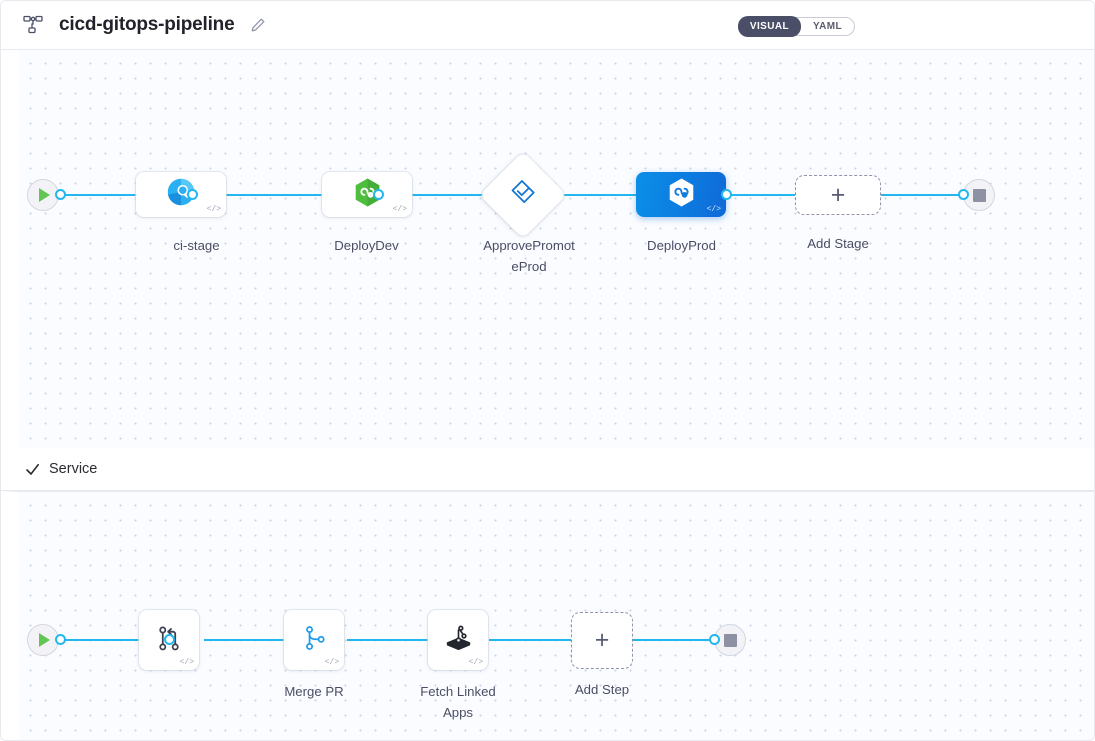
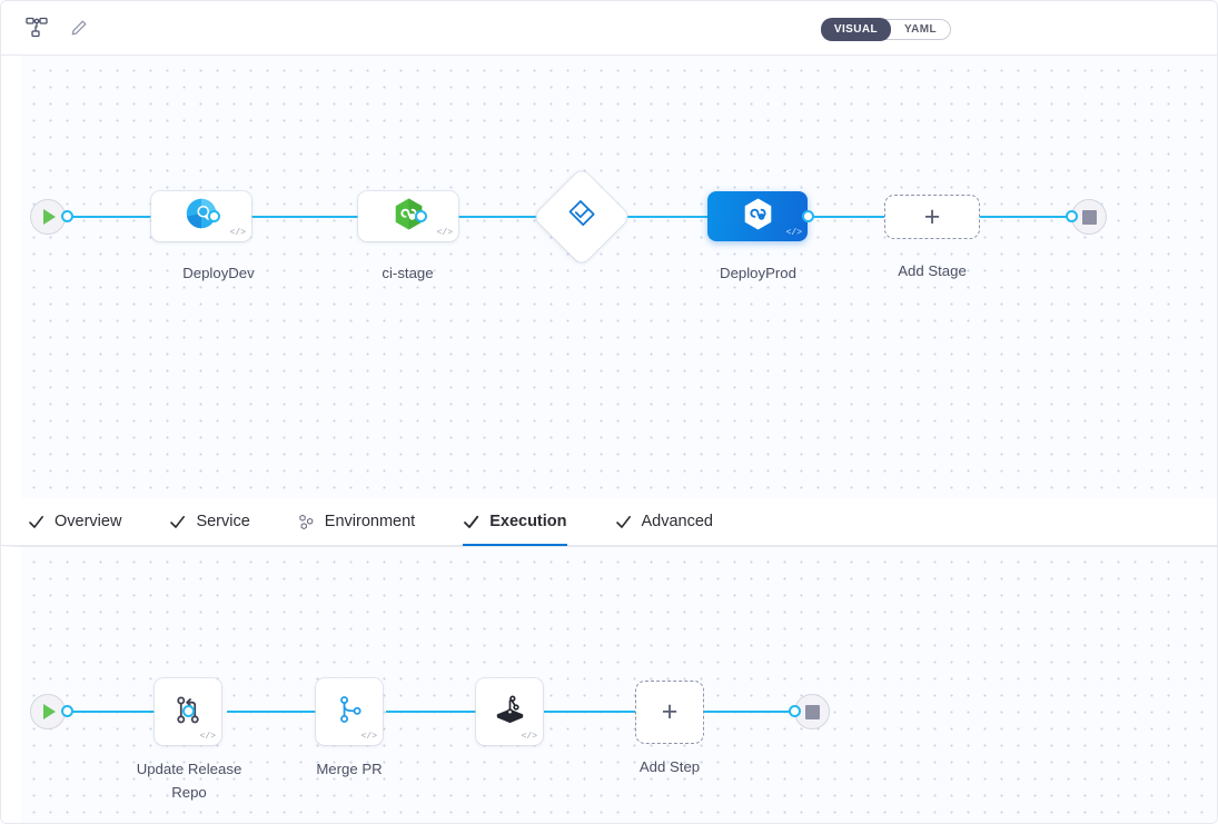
- cicd-gitops-pipeline
  VISUAL
  YAML
  </>
- ci-stage
+ DeployDev
  </>
- DeployDev
+ ci-stage
- ApprovePromot
- eProd
  </>
  DeployProd
  +
  Add Stage
+ Overview
  Service
+ Environment
+ Execution
+ Advanced
  </>
+ Update Release
+ Repo
  </>
  Merge PR
  </>
- Fetch Linked
- Apps
  +
  Add Step
